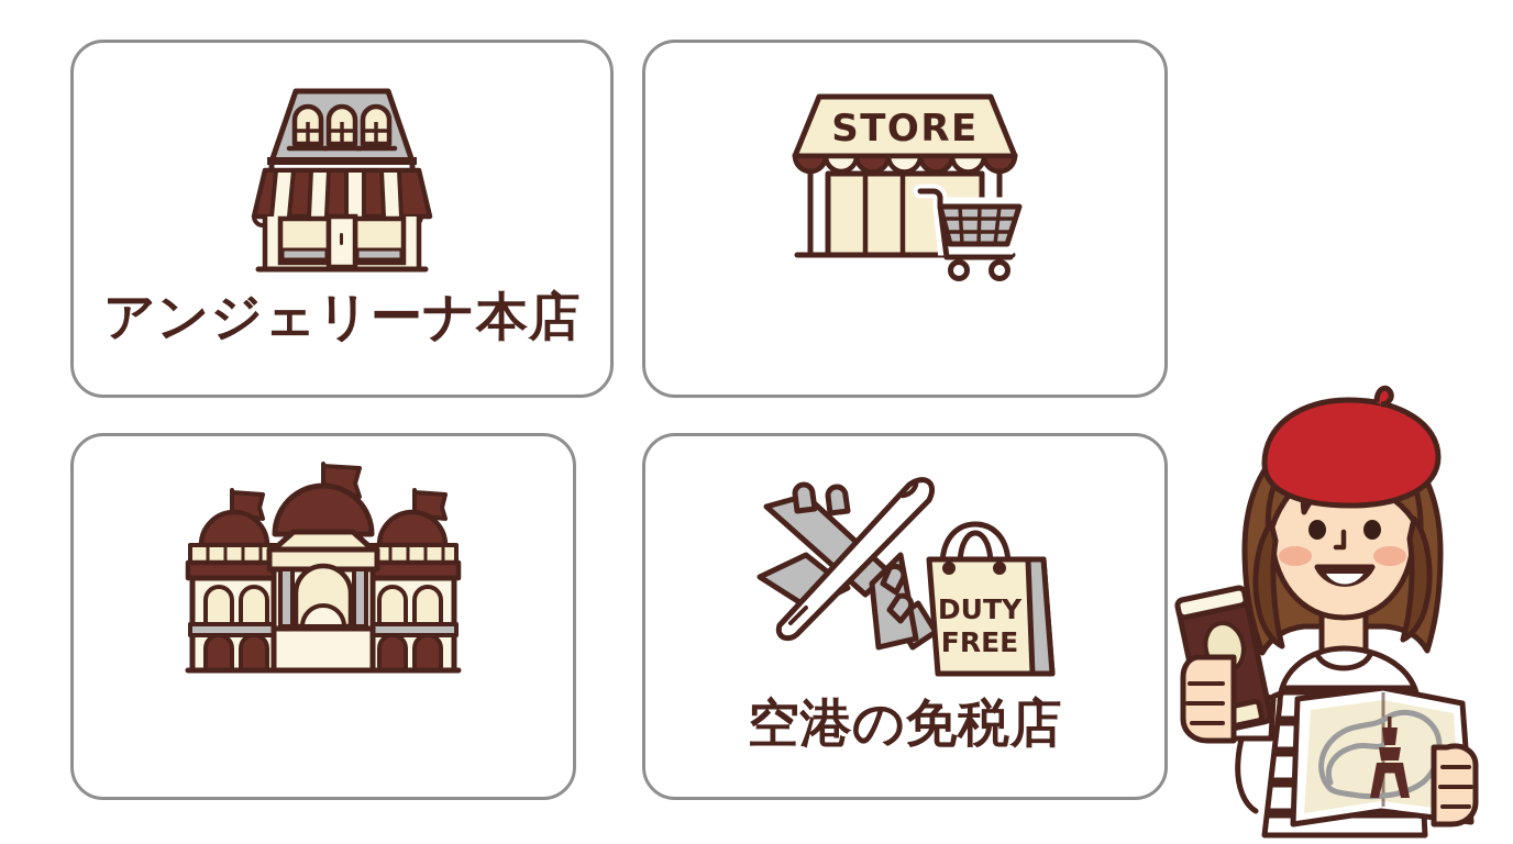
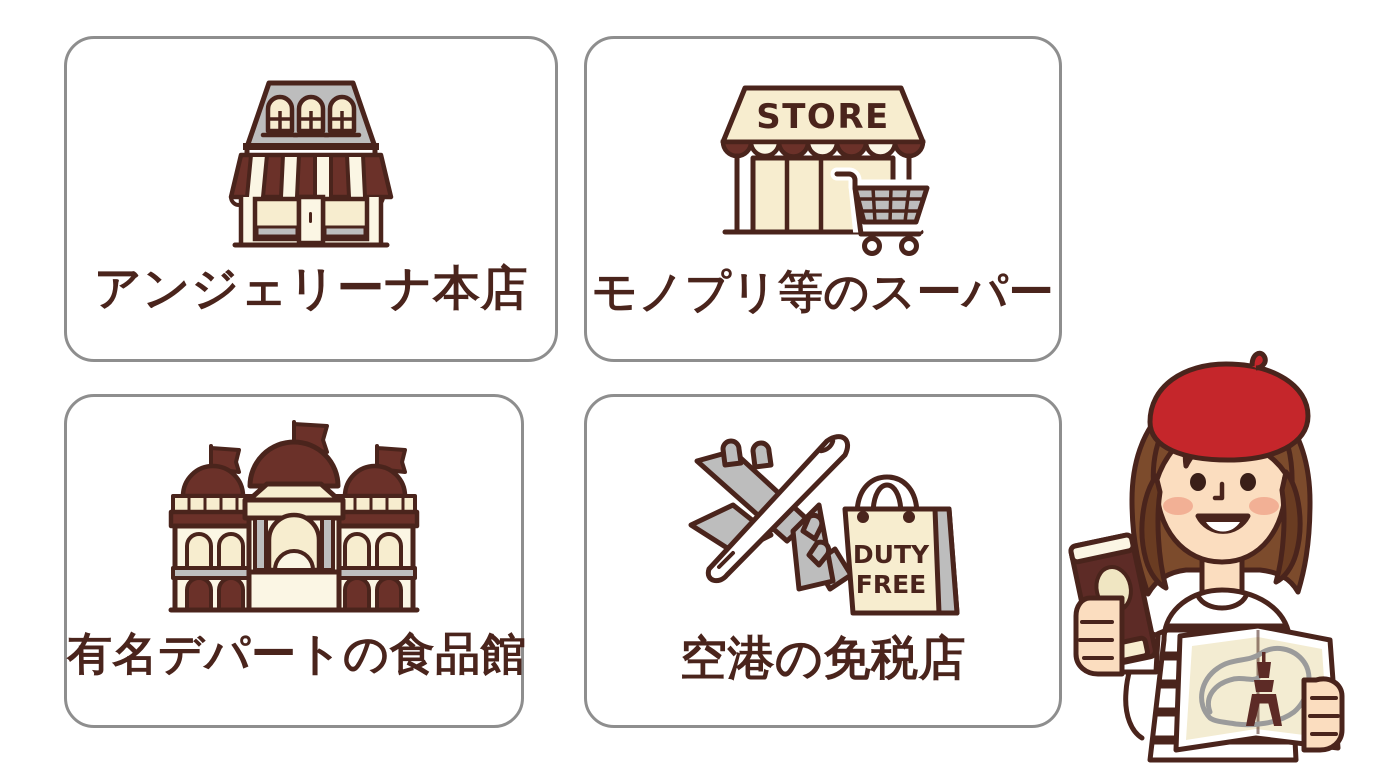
  アンジェリーナ本店
  STORE
+ モノプリ等のスーパー
+ 有名デパートの食品館
  DUTY
  FREE
  空港の免税店
